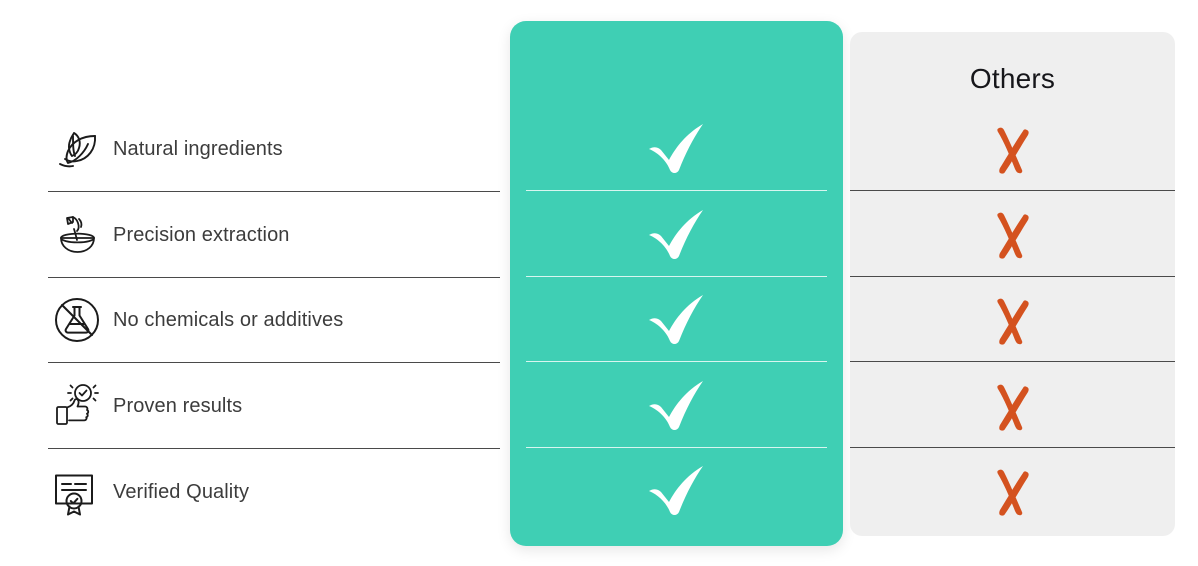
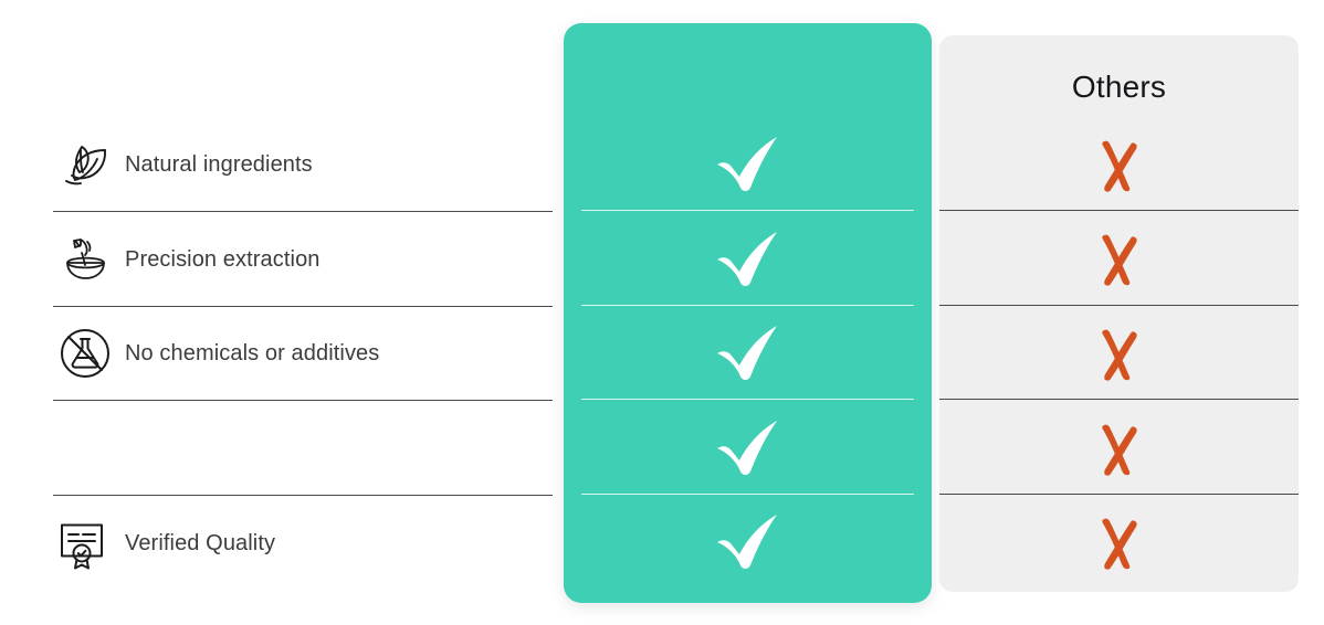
  Others
  Natural ingredients
  Precision extraction
  No chemicals or additives
- Proven results
  Verified Quality
